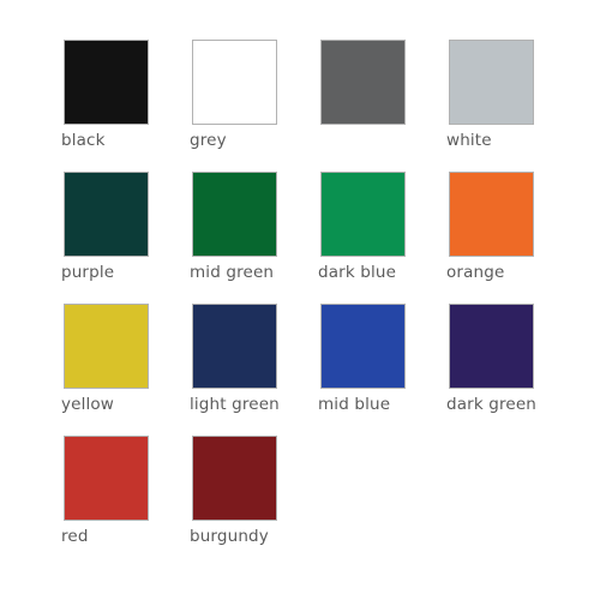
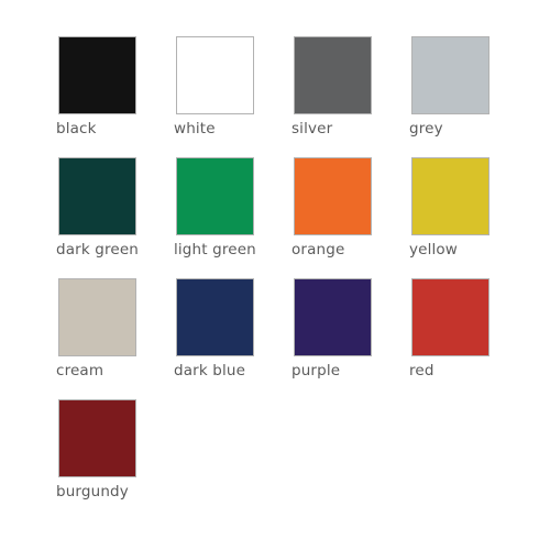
  black
- grey
+ white
+ silver
- white
+ grey
- purple
+ dark green
- mid green
- dark blue
+ light green
  orange
  yellow
+ cream
- light green
+ dark blue
- mid blue
- dark green
+ purple
  red
  burgundy
